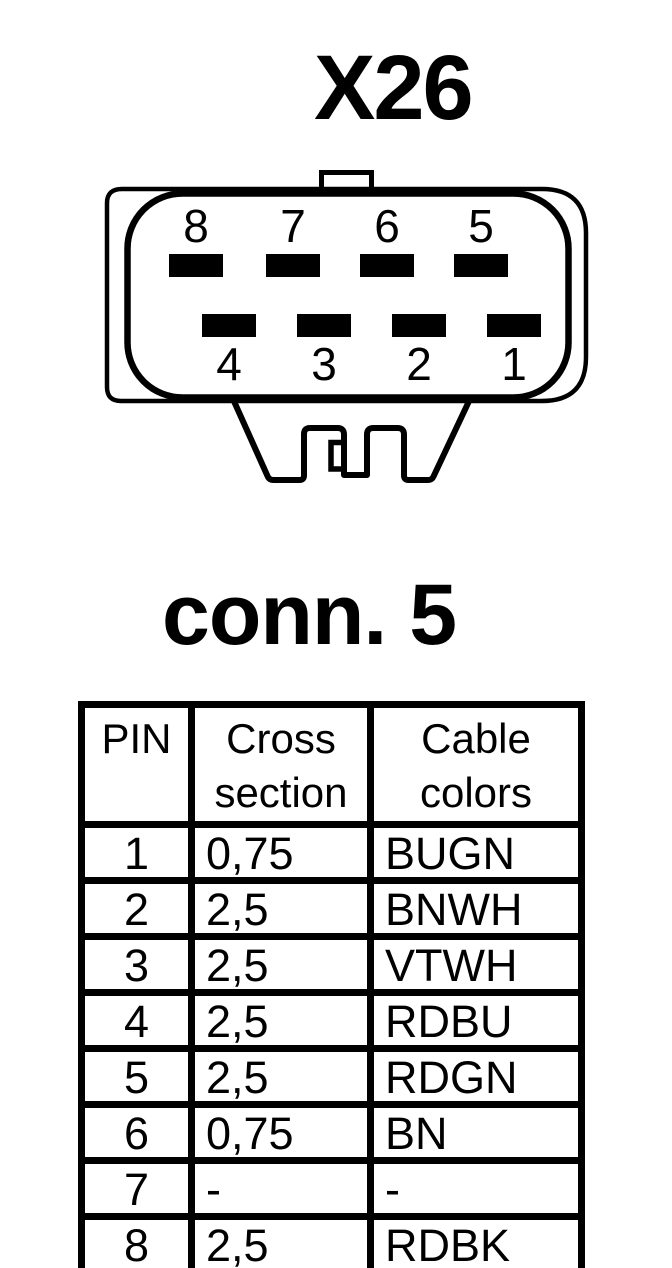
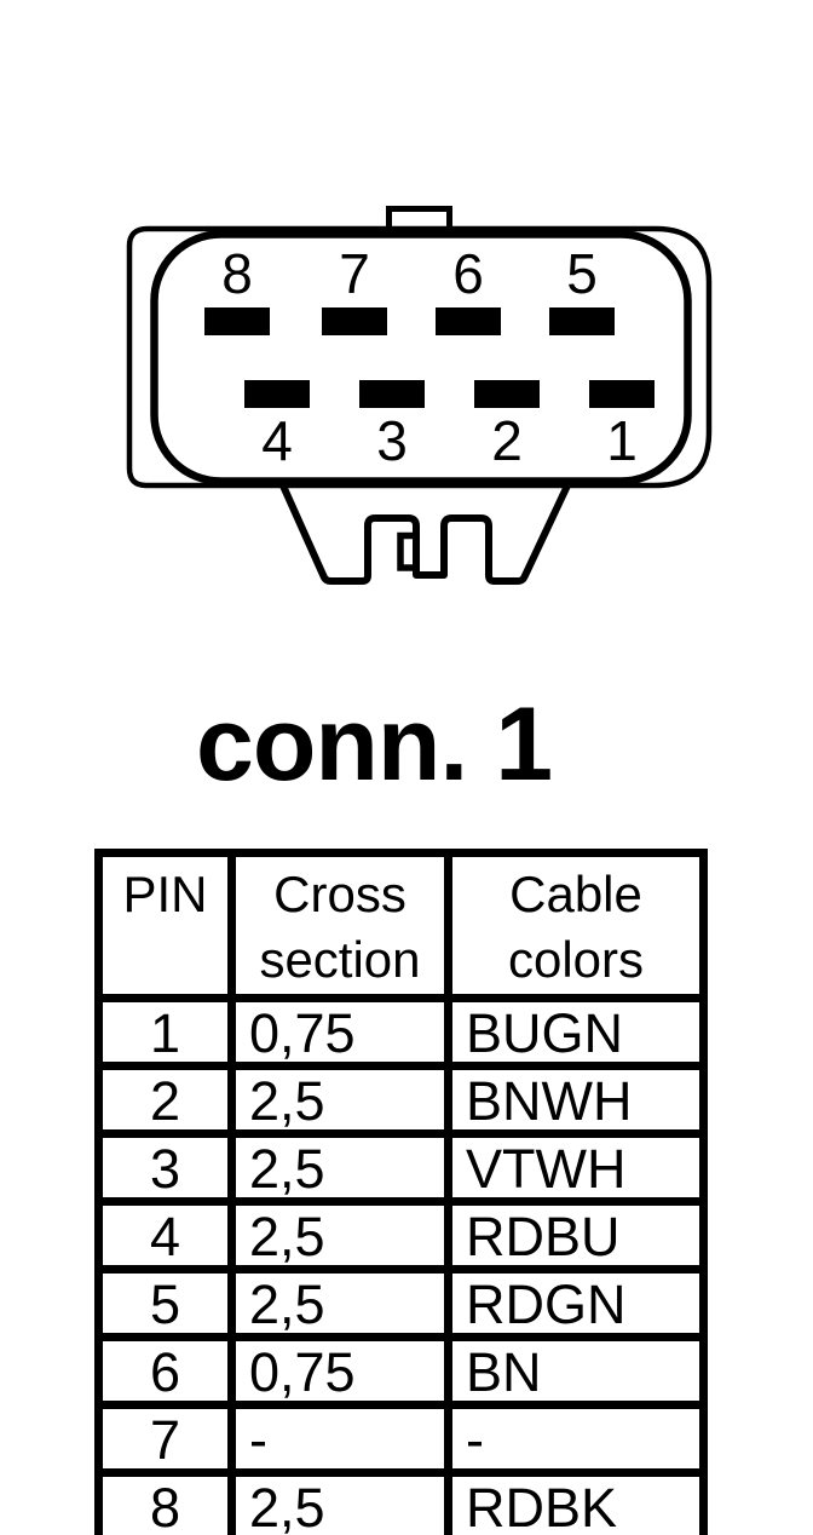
- X26
  8
  7
  6
  5
  4
  3
  2
  1
- conn. 5
+ conn. 1
  PIN	Cross section	Cable colors
  1	0,75	BUGN
  2	2,5	BNWH
  3	2,5	VTWH
  4	2,5	RDBU
  5	2,5	RDGN
  6	0,75	BN
  7	-	-
  8	2,5	RDBK
